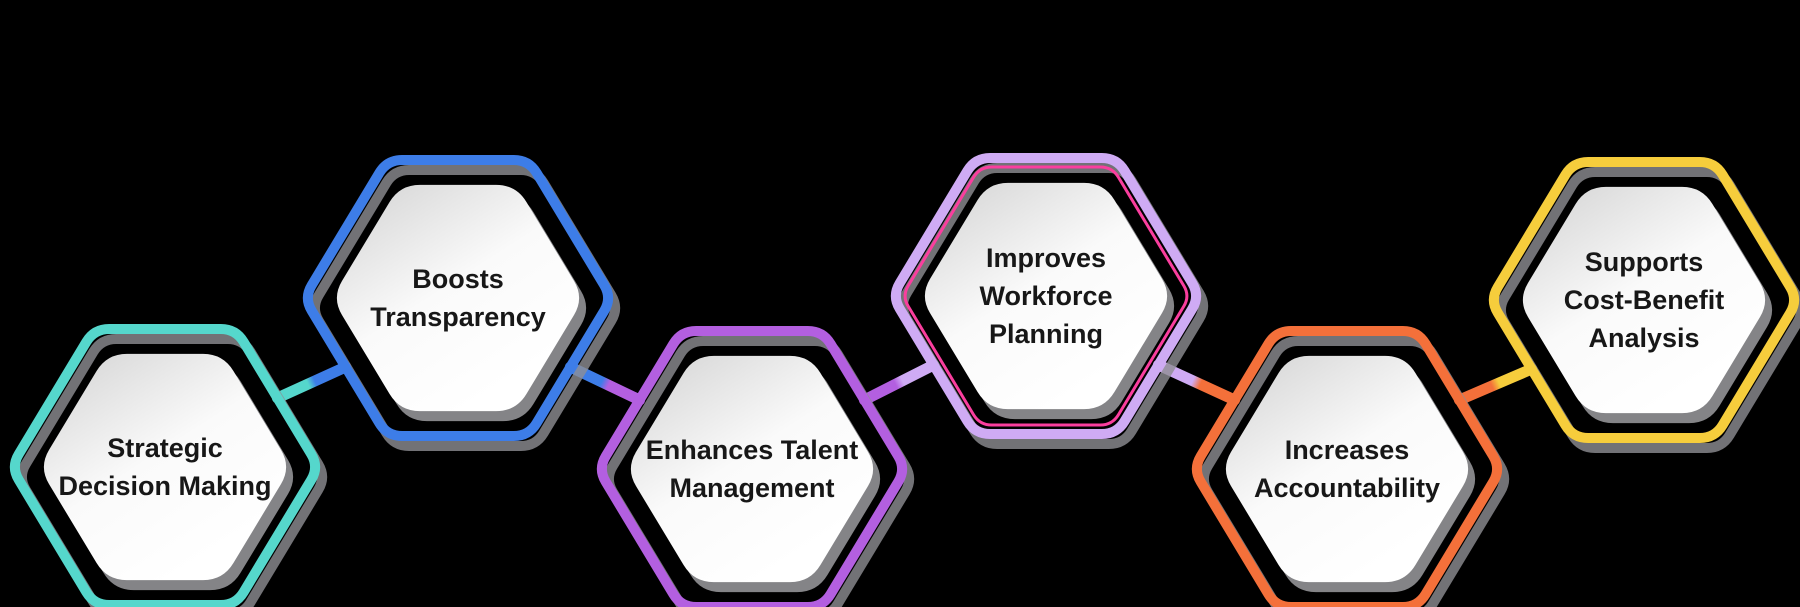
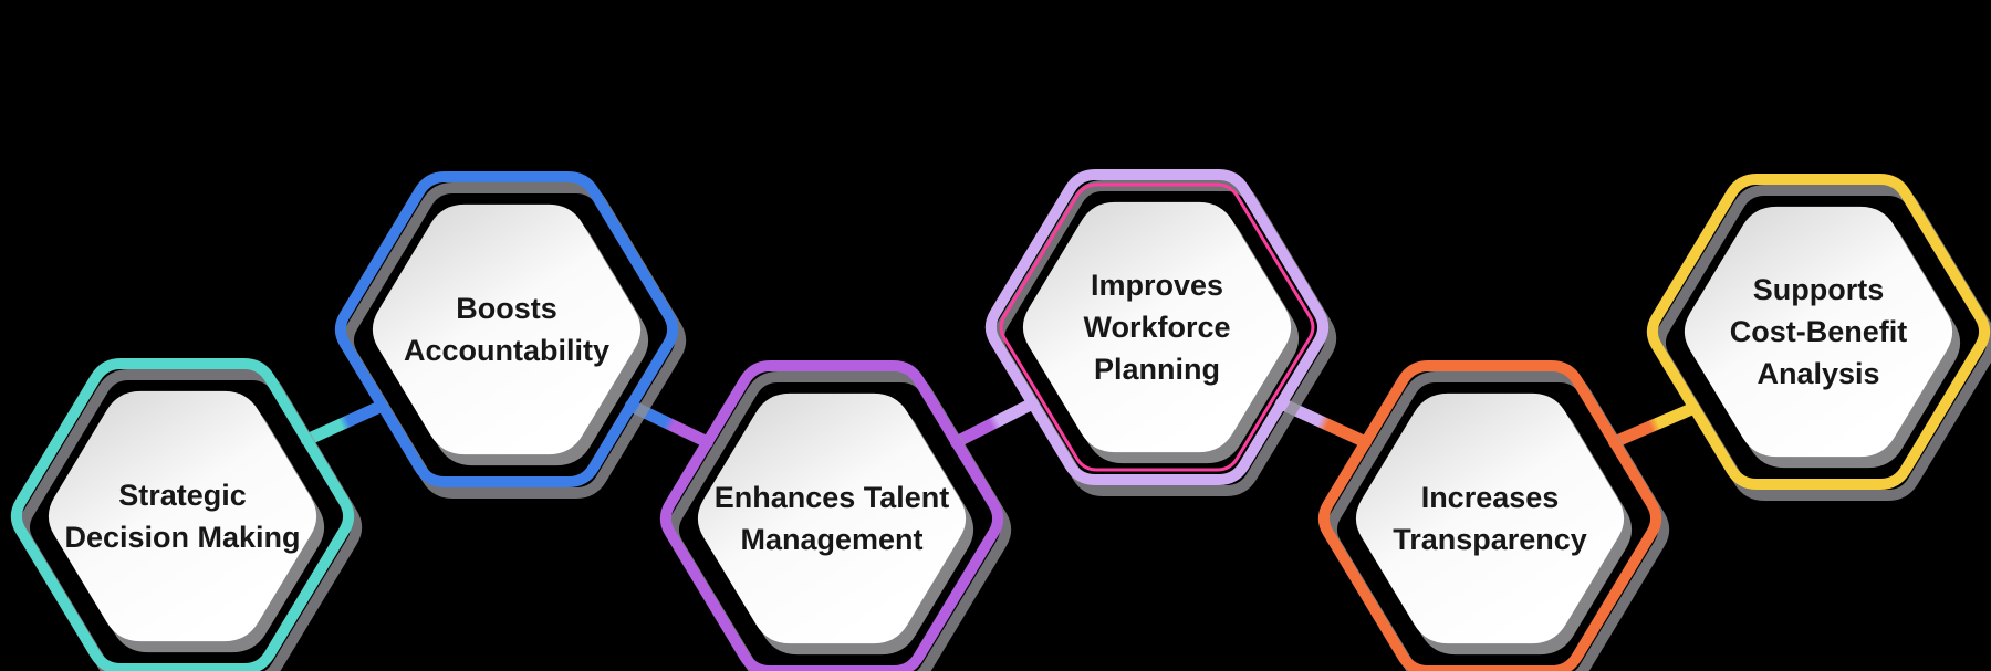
  Strategic Decision Making
- Boosts Transparency
+ Boosts Accountability
  Enhances Talent Management
  Improves Workforce Planning
- Increases Accountability
+ Increases Transparency
  Supports Cost-Benefit Analysis
